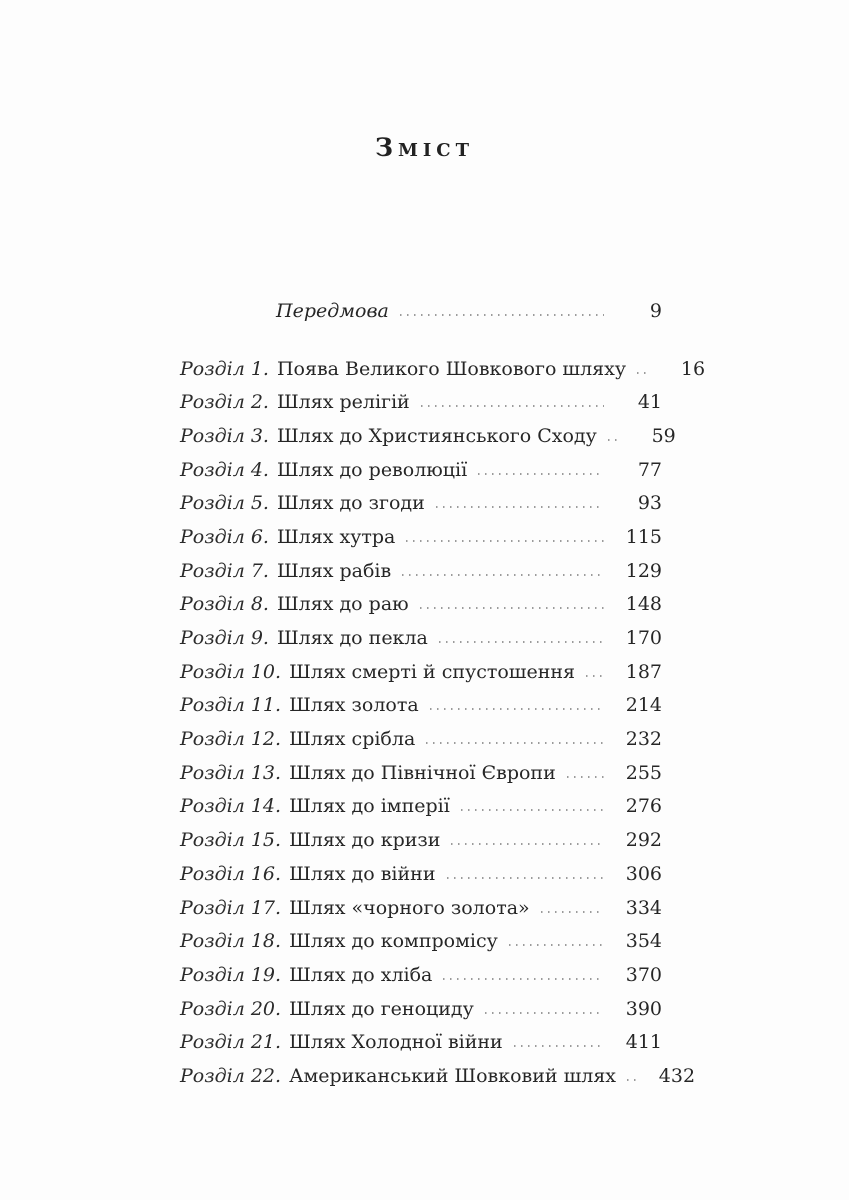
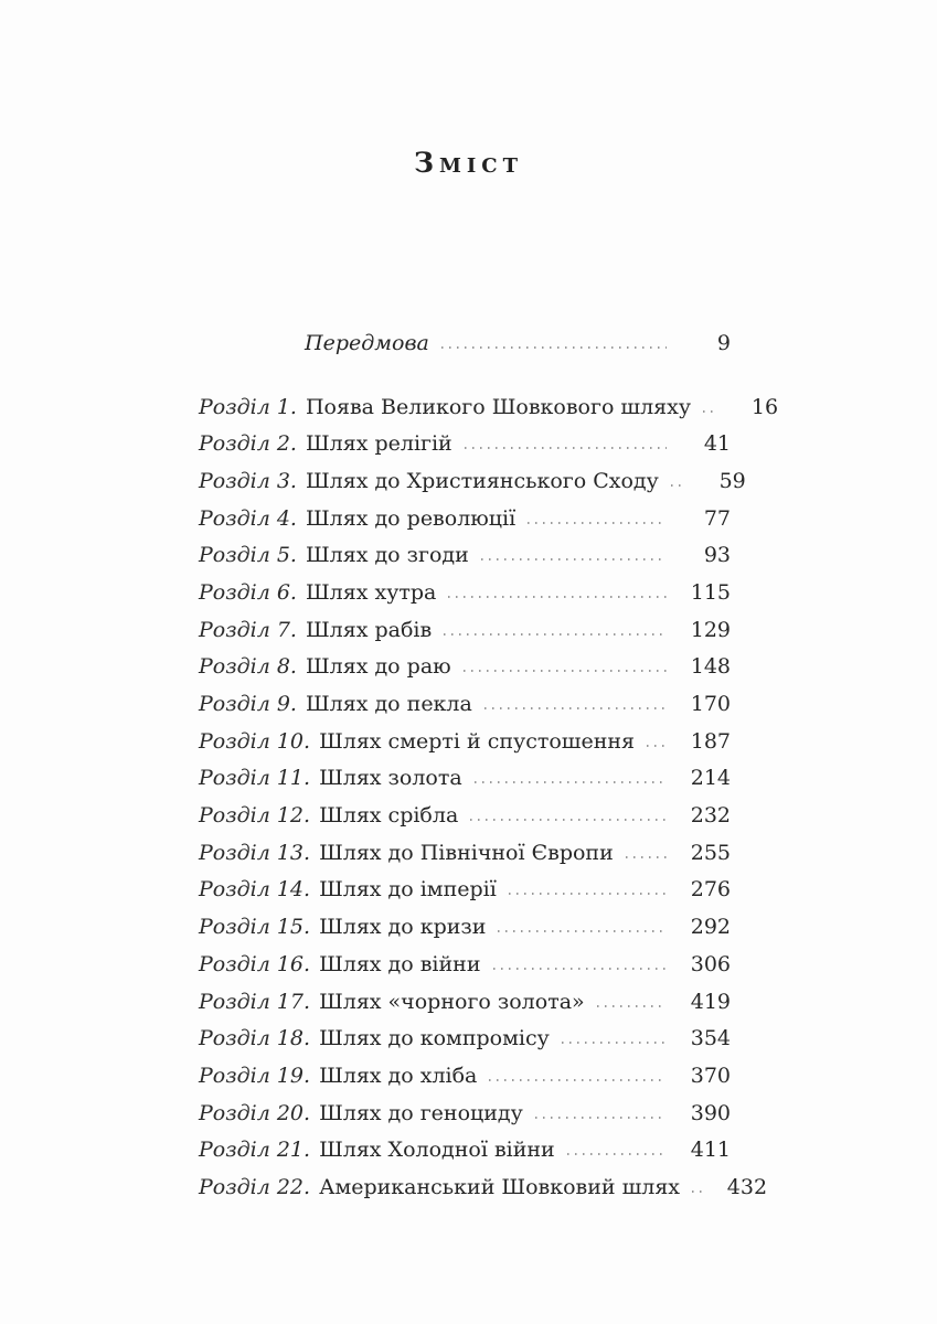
  Зміст
  Передмова
  9
  Розділ 1.
  Поява Великого Шовкового шляху
  16
  Розділ 2.
  Шлях релігій
  41
  Розділ 3.
  Шлях до Християнського Сходу
  59
  Розділ 4.
  Шлях до революції
  77
  Розділ 5.
  Шлях до згоди
  93
  Розділ 6.
  Шлях хутра
  115
  Розділ 7.
  Шлях рабів
  129
  Розділ 8.
  Шлях до раю
  148
  Розділ 9.
  Шлях до пекла
  170
  Розділ 10.
  Шлях смерті й спустошення
  187
  Розділ 11.
  Шлях золота
  214
  Розділ 12.
  Шлях срібла
  232
  Розділ 13.
  Шлях до Північної Європи
  255
  Розділ 14.
  Шлях до імперії
  276
  Розділ 15.
  Шлях до кризи
  292
  Розділ 16.
  Шлях до війни
  306
  Розділ 17.
  Шлях «чорного золота»
- 334
+ 419
  Розділ 18.
  Шлях до компромісу
  354
  Розділ 19.
  Шлях до хліба
  370
  Розділ 20.
  Шлях до геноциду
  390
  Розділ 21.
  Шлях Холодної війни
  411
  Розділ 22.
  Американський Шовковий шлях
  432
